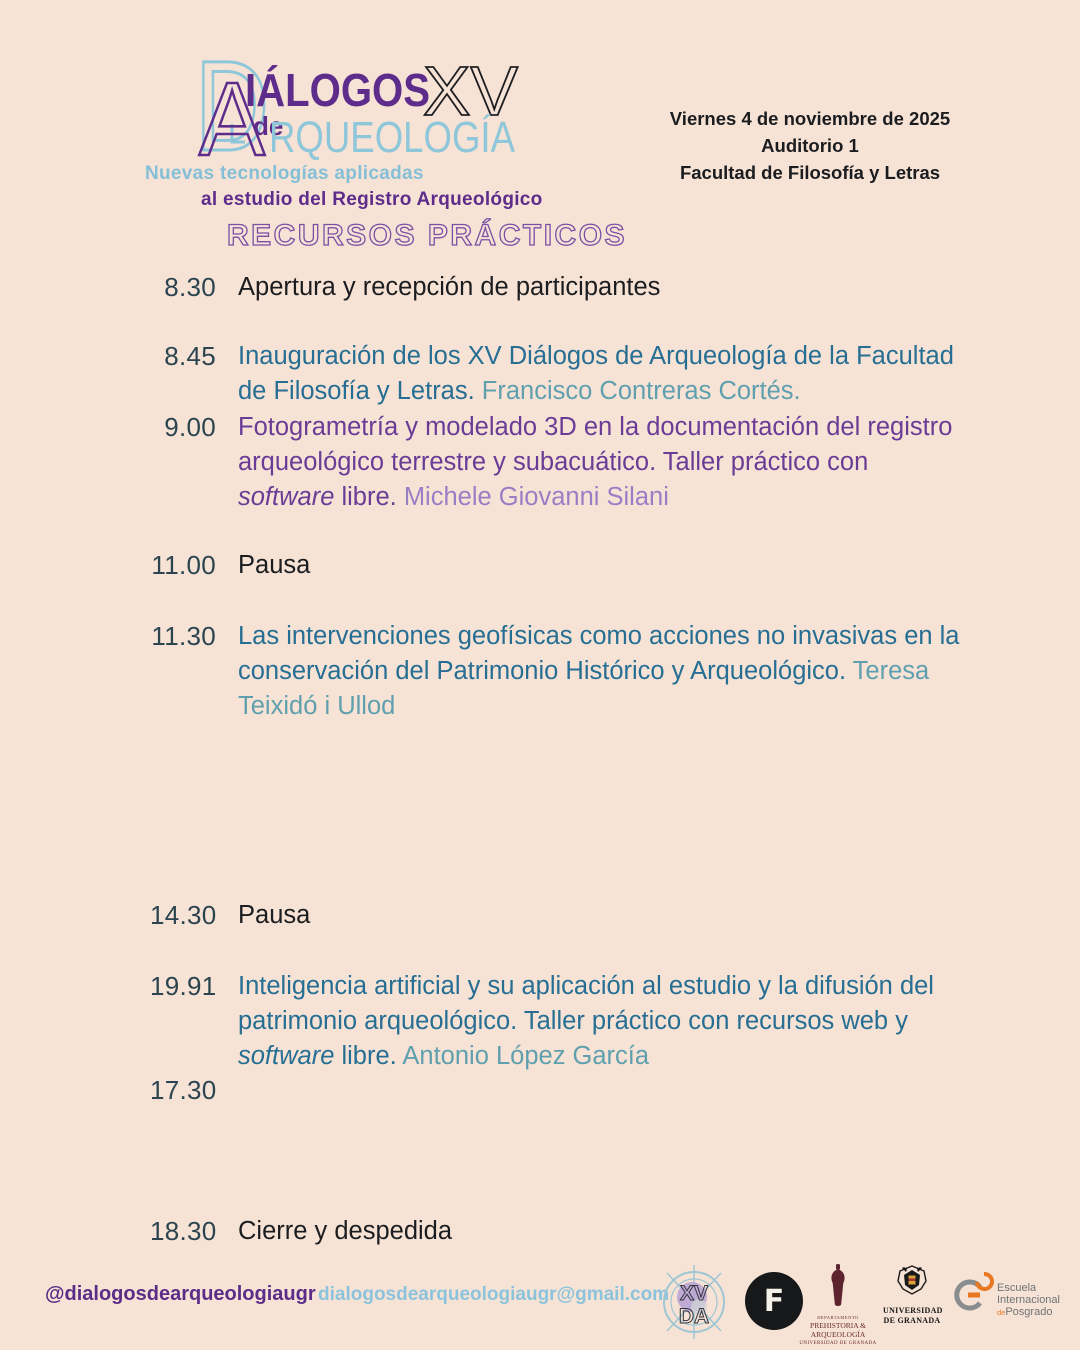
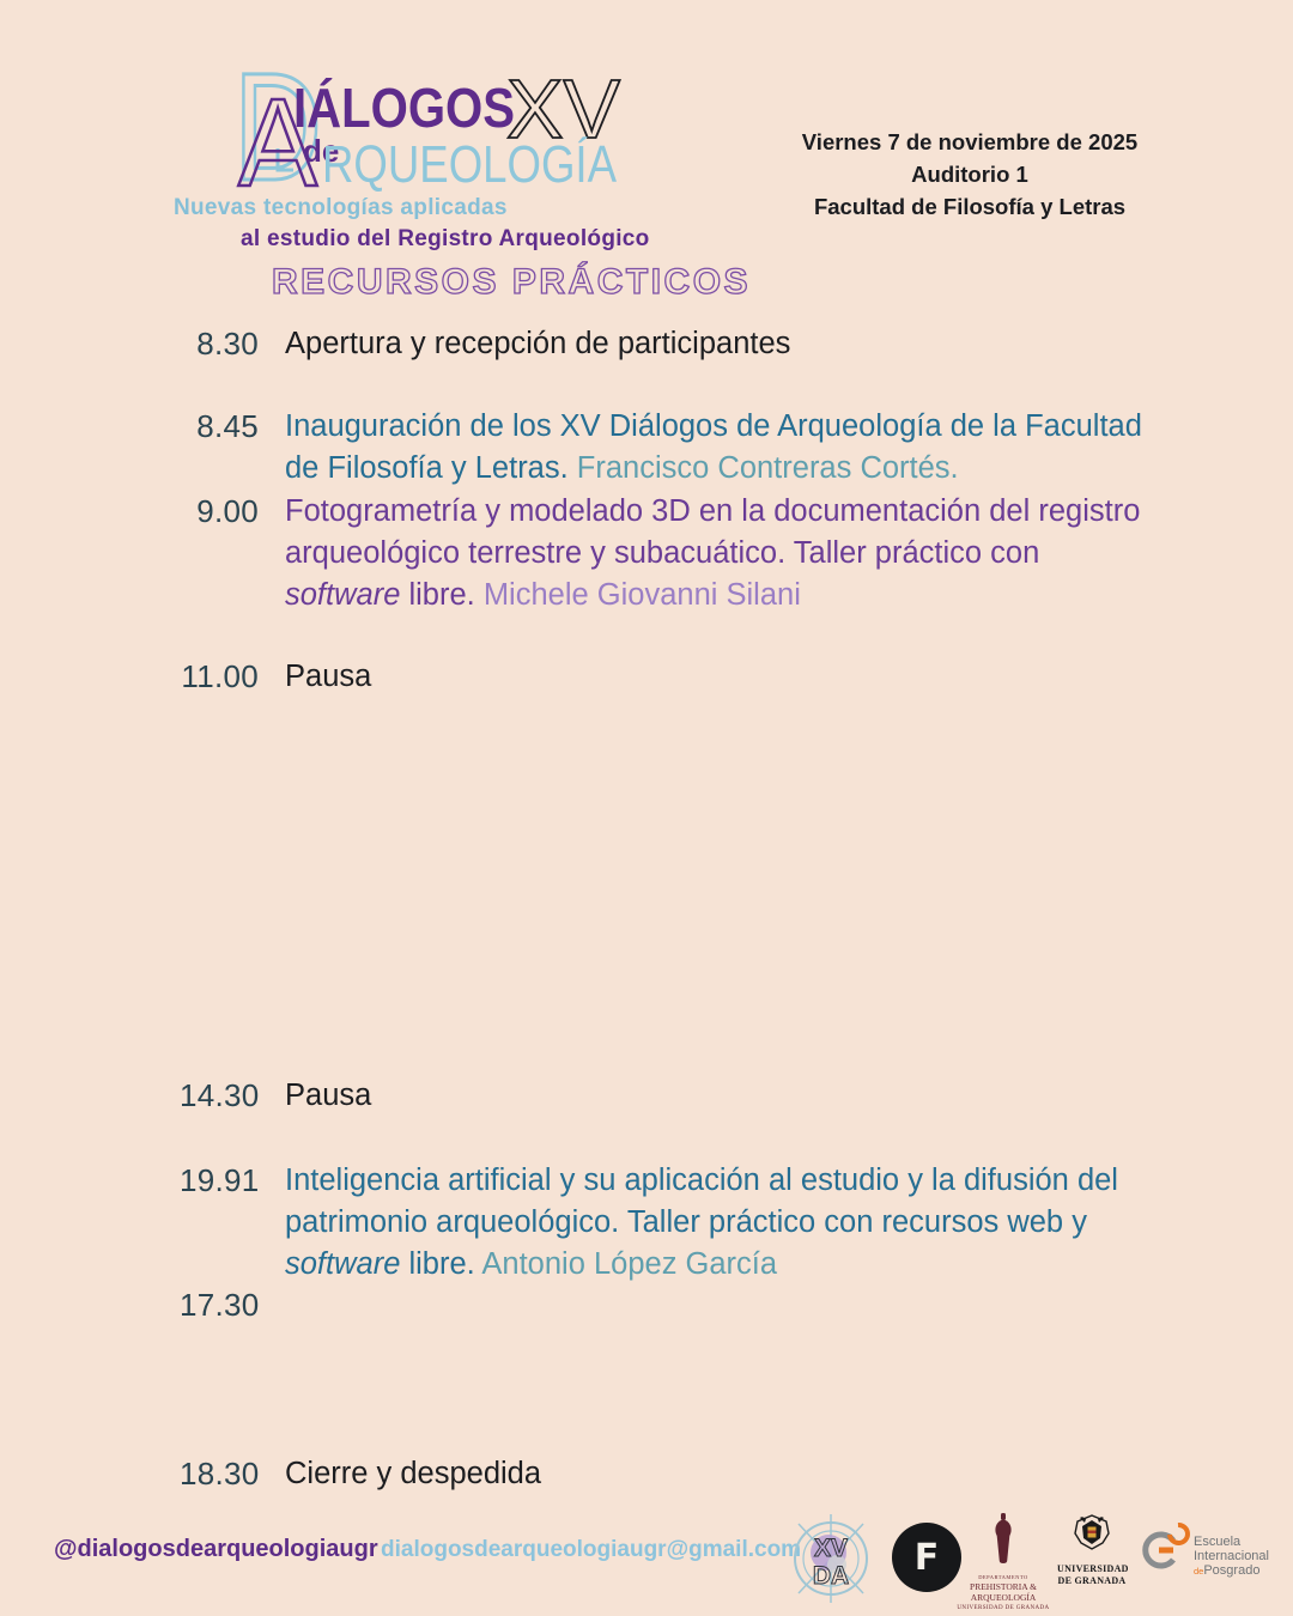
  D
  A
  IÁLOGOS
  XV
  de
  RQUEOLOGÍA
- Viernes 4 de noviembre de 2025
+ Viernes 7 de noviembre de 2025
  Auditorio 1
  Facultad de Filosofía y Letras
  Nuevas tecnologías aplicadas
  al estudio del Registro Arqueológico
  RECURSOS PRÁCTICOS
  8.30
  Apertura y recepción de participantes
  8.45
  Inauguración de los XV Diálogos de Arqueología de la Facultad de Filosofía y Letras. Francisco Contreras Cortés.
  9.00
  Fotogrametría y modelado 3D en la documentación del registro arqueológico terrestre y subacuático. Taller práctico con software libre. Michele Giovanni Silani
  11.00
  Pausa
- 11.30
- Las intervenciones geofísicas como acciones no invasivas en la conservación del Patrimonio Histórico y Arqueológico. Teresa Teixidó i Ullod
  14.30
  Pausa
  19.91
  Inteligencia artificial y su aplicación al estudio y la difusión del patrimonio arqueológico. Taller práctico con recursos web y software libre. Antonio López García
  17.30
  18.30
  Cierre y despedida
  @dialogosdearqueologiaugr
  dialogosdearqueologiaugr@gmail.com
  XV
  DA
  F
  PREHISTORIA & ARQUEOLOGÍA
  UNIVERSIDAD
  DE GRANADA
  Escuela
  Internacional
  dePosgrado
